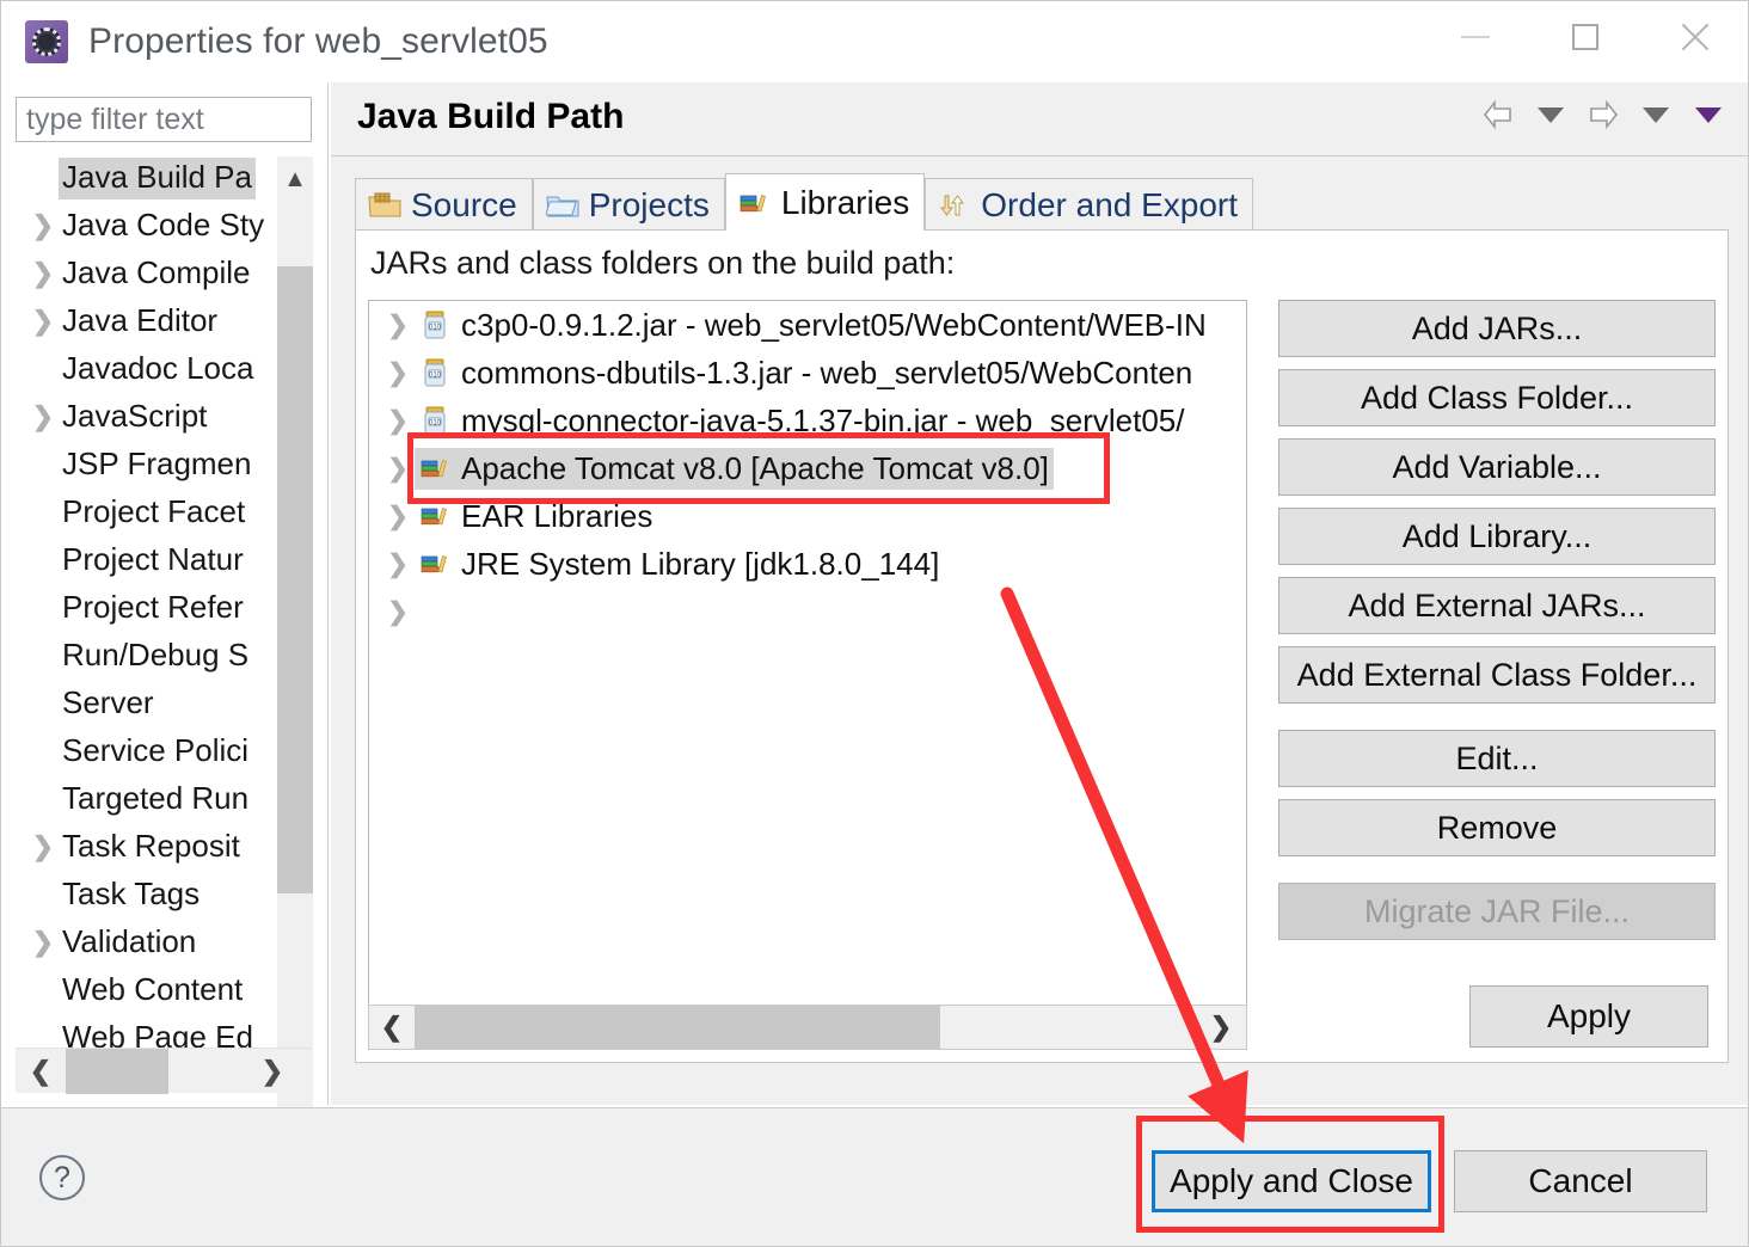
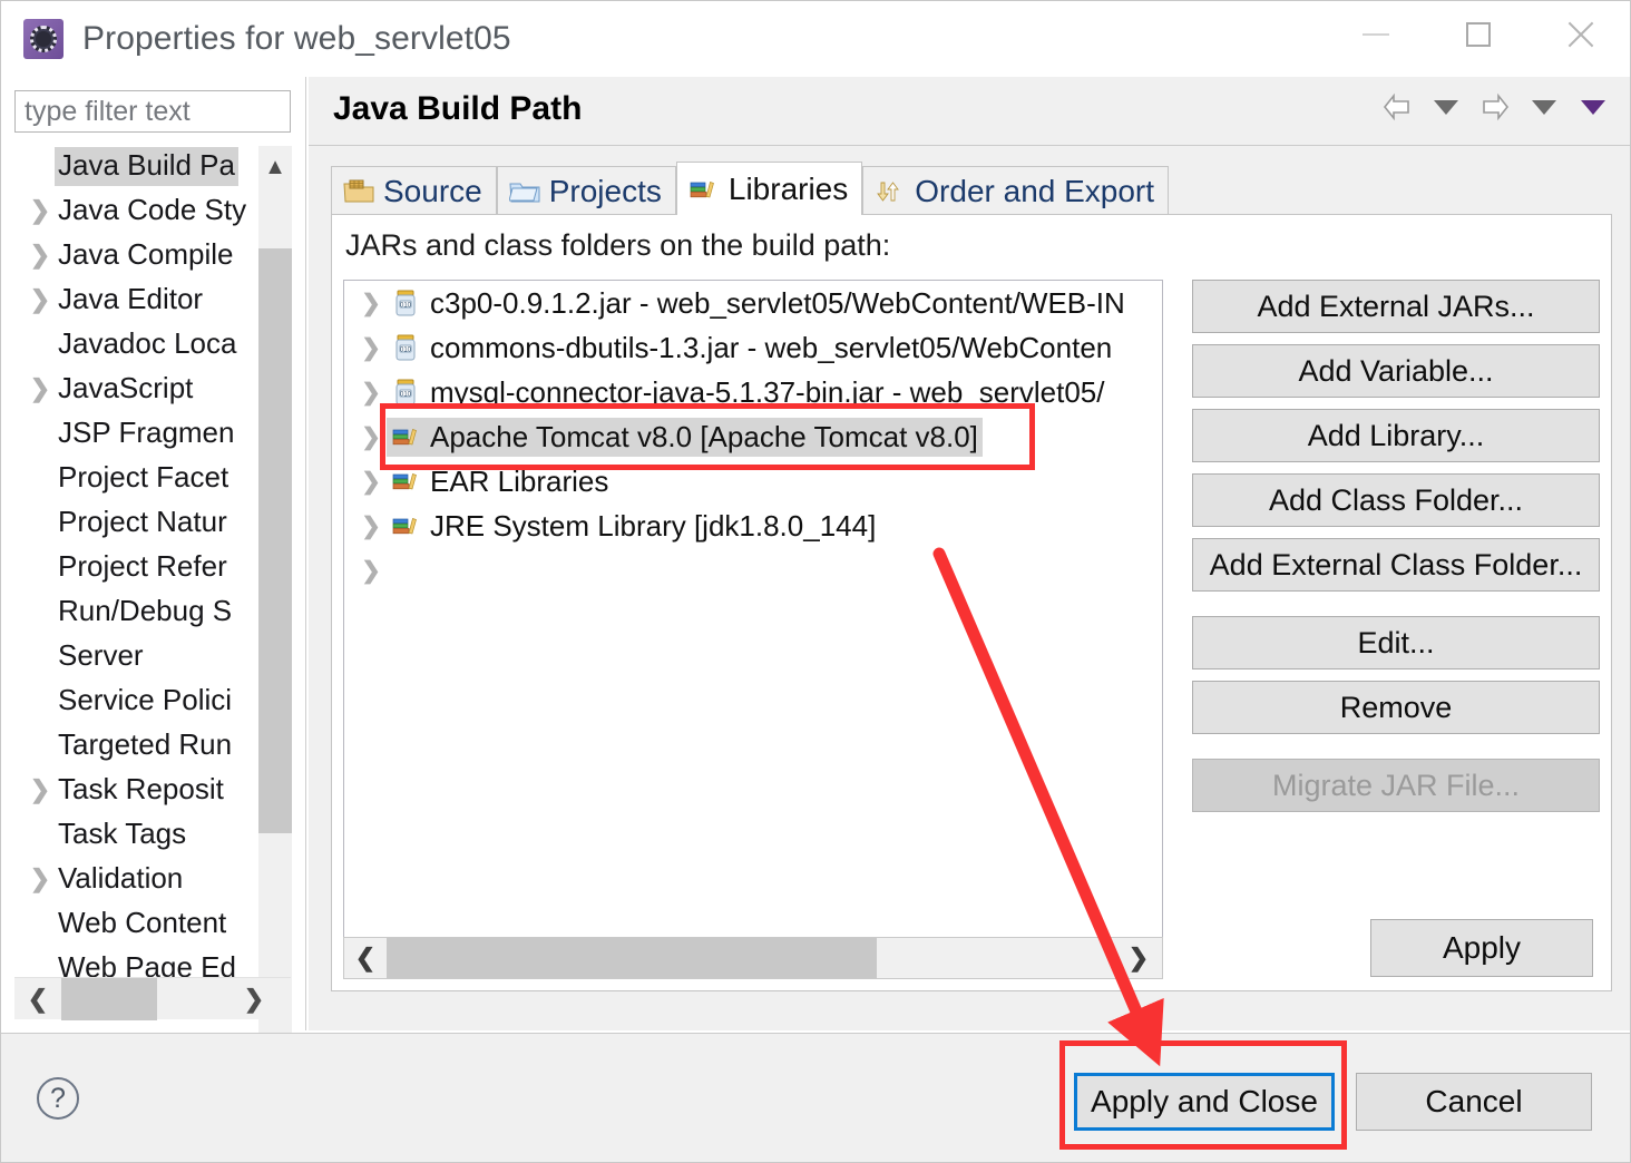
  Properties for web_servlet05
  type filter text
  Java Build Pa
  ❯
  Java Code Sty
  ❯
  Java Compile
  ❯
  Java Editor
  Javadoc Loca
  ❯
  JavaScript
  JSP Fragmen
  Project Facet
  Project Natur
  Project Refer
  Run/Debug S
  Server
  Service Polici
  Targeted Run
  ❯
  Task Reposit
  Task Tags
  ❯
  Validation
  Web Content
  Web Page Ed
  ▲
  ❮
  ❯
  Java Build Path
  Source
  Projects
  Libraries
  Order and Export
  JARs and class folders on the build path:
  ❯
  c3p0-0.9.1.2.jar - web_servlet05/WebContent/WEB-IN
  ❯
  commons-dbutils-1.3.jar - web_servlet05/WebConten
  ❯
  mysql-connector-java-5.1.37-bin.jar - web_servlet05/
  ❯
  Apache Tomcat v8.0 [Apache Tomcat v8.0]
  ❯
  EAR Libraries
  ❯
  JRE System Library [jdk1.8.0_144]
  ❯
  ❮
  ❯
- Add JARs...
- Add Class Folder...
+ Add External JARs...
  Add Variable...
  Add Library...
- Add External JARs...
+ Add Class Folder...
  Add External Class Folder...
  Edit...
  Remove
  Migrate JAR File...
  Apply
  ?
  Apply and Close
  Cancel
